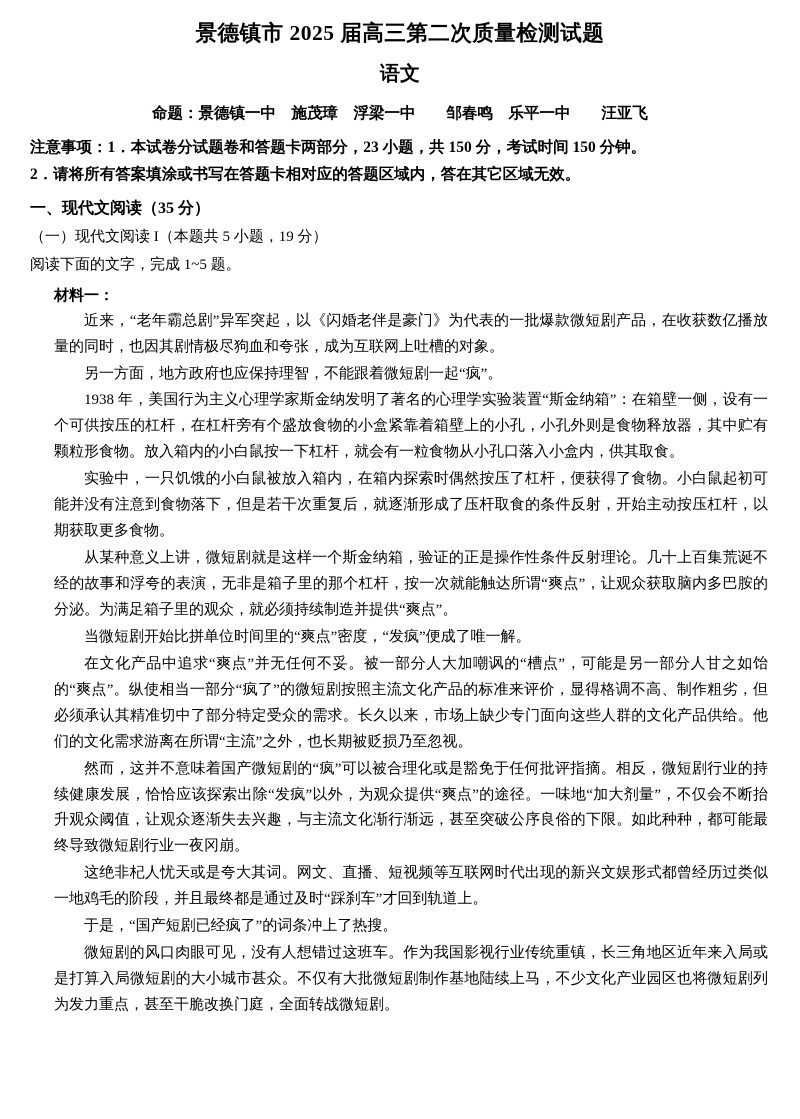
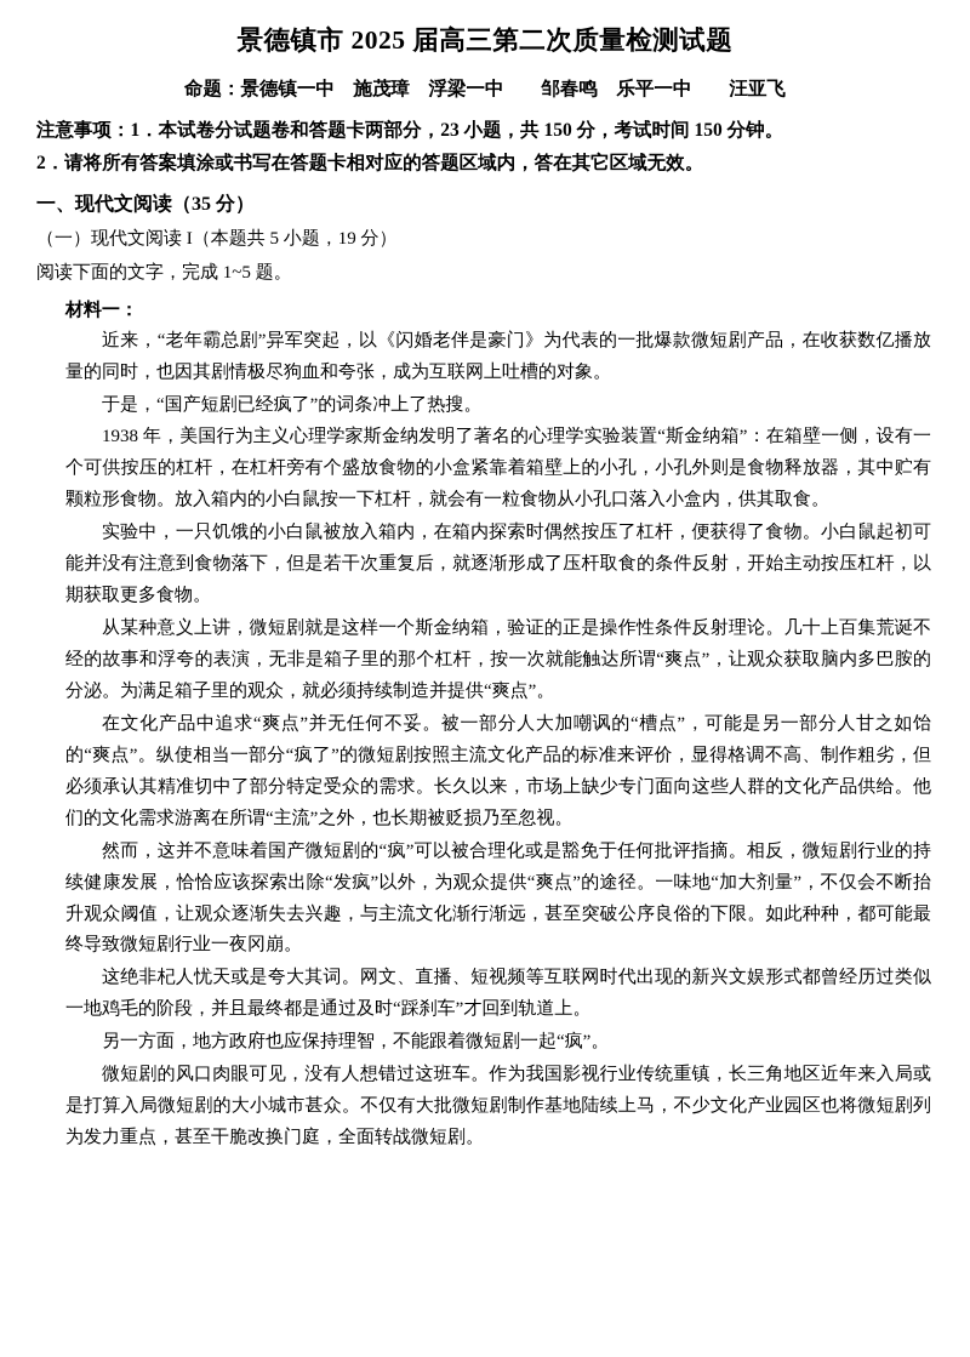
  景德镇市 2025 届高三第二次质量检测试题
- 语文
  命题：景德镇一中 施茂璋 浮梁一中 邹春鸣 乐平一中 汪亚飞
  注意事项：1．本试卷分试题卷和答题卡两部分，23 小题，共 150 分，考试时间 150 分钟。
  2．请将所有答案填涂或书写在答题卡相对应的答题区域内，答在其它区域无效。
  一、现代文阅读（35 分）
  （一）现代文阅读 I（本题共 5 小题，19 分）
  阅读下面的文字，完成 1~5 题。
  材料一：
  近来，“老年霸总剧”异军突起，以《闪婚老伴是豪门》为代表的一批爆款微短剧产品，在收获数亿播放量的同时，也因其剧情极尽狗血和夸张，成为互联网上吐槽的对象。
- 另一方面，地方政府也应保持理智，不能跟着微短剧一起“疯”。
+ 于是，“国产短剧已经疯了”的词条冲上了热搜。
  1938 年，美国行为主义心理学家斯金纳发明了著名的心理学实验装置“斯金纳箱”：在箱壁一侧，设有一个可供按压的杠杆，在杠杆旁有个盛放食物的小盒紧靠着箱壁上的小孔，小孔外则是食物释放器，其中贮有颗粒形食物。放入箱内的小白鼠按一下杠杆，就会有一粒食物从小孔口落入小盒内，供其取食。
  实验中，一只饥饿的小白鼠被放入箱内，在箱内探索时偶然按压了杠杆，便获得了食物。小白鼠起初可能并没有注意到食物落下，但是若干次重复后，就逐渐形成了压杆取食的条件反射，开始主动按压杠杆，以期获取更多食物。
  从某种意义上讲，微短剧就是这样一个斯金纳箱，验证的正是操作性条件反射理论。几十上百集荒诞不经的故事和浮夸的表演，无非是箱子里的那个杠杆，按一次就能触达所谓“爽点”，让观众获取脑内多巴胺的分泌。为满足箱子里的观众，就必须持续制造并提供“爽点”。
- 当微短剧开始比拼单位时间里的“爽点”密度，“发疯”便成了唯一解。
  在文化产品中追求“爽点”并无任何不妥。被一部分人大加嘲讽的“槽点”，可能是另一部分人甘之如饴的“爽点”。纵使相当一部分“疯了”的微短剧按照主流文化产品的标准来评价，显得格调不高、制作粗劣，但必须承认其精准切中了部分特定受众的需求。长久以来，市场上缺少专门面向这些人群的文化产品供给。他们的文化需求游离在所谓“主流”之外，也长期被贬损乃至忽视。
  然而，这并不意味着国产微短剧的“疯”可以被合理化或是豁免于任何批评指摘。相反，微短剧行业的持续健康发展，恰恰应该探索出除“发疯”以外，为观众提供“爽点”的途径。一味地“加大剂量”，不仅会不断抬升观众阈值，让观众逐渐失去兴趣，与主流文化渐行渐远，甚至突破公序良俗的下限。如此种种，都可能最终导致微短剧行业一夜冈崩。
  这绝非杞人忧天或是夸大其词。网文、直播、短视频等互联网时代出现的新兴文娱形式都曾经历过类似一地鸡毛的阶段，并且最终都是通过及时“踩刹车”才回到轨道上。
- 于是，“国产短剧已经疯了”的词条冲上了热搜。
+ 另一方面，地方政府也应保持理智，不能跟着微短剧一起“疯”。
  微短剧的风口肉眼可见，没有人想错过这班车。作为我国影视行业传统重镇，长三角地区近年来入局或是打算入局微短剧的大小城市甚众。不仅有大批微短剧制作基地陆续上马，不少文化产业园区也将微短剧列为发力重点，甚至干脆改换门庭，全面转战微短剧。
